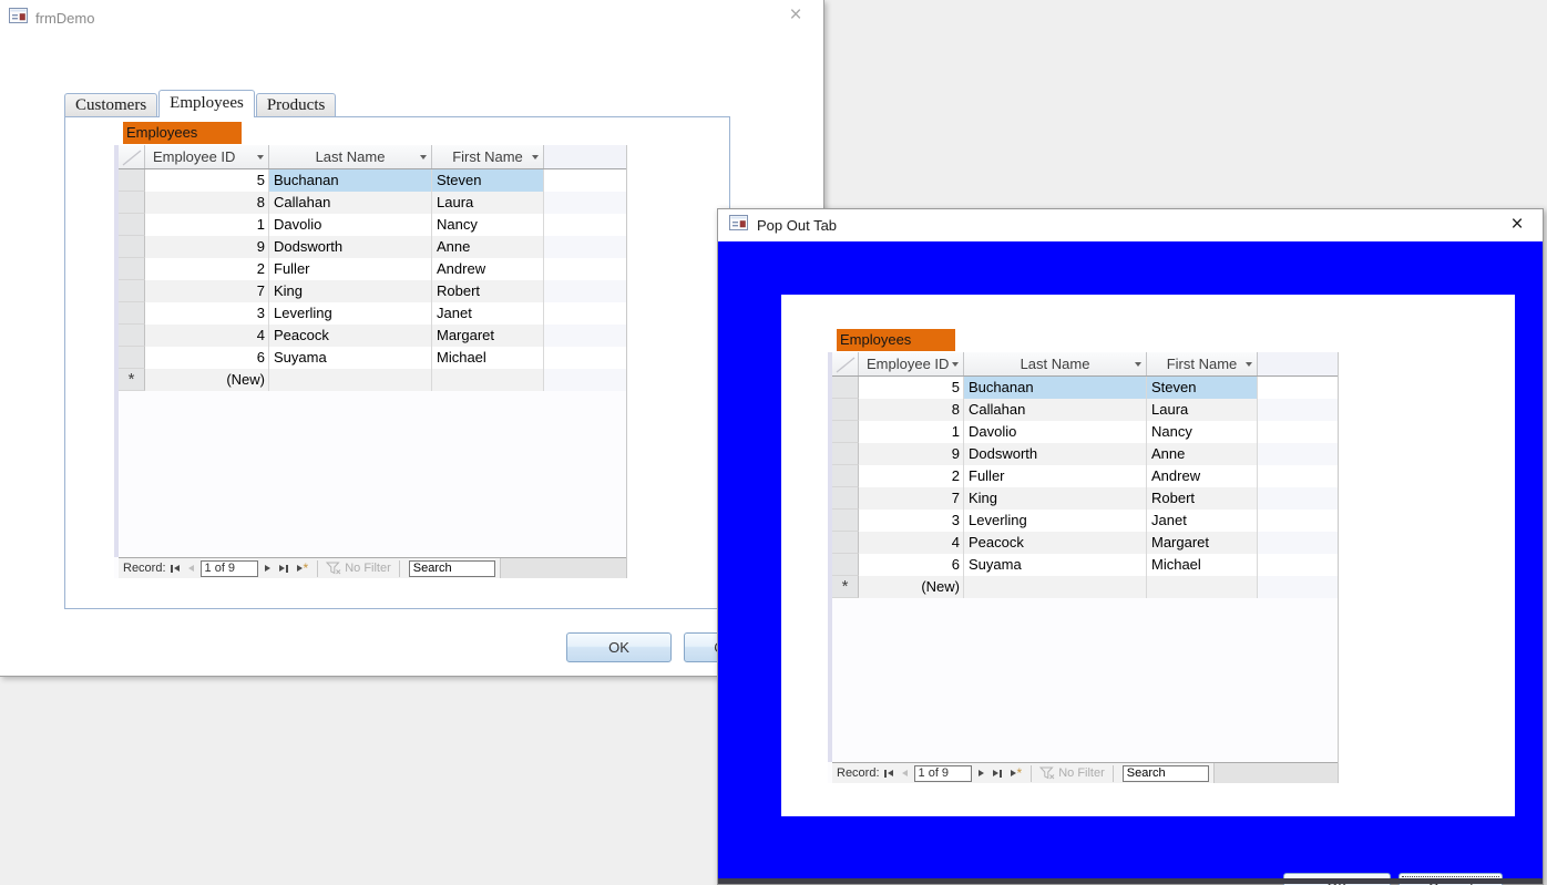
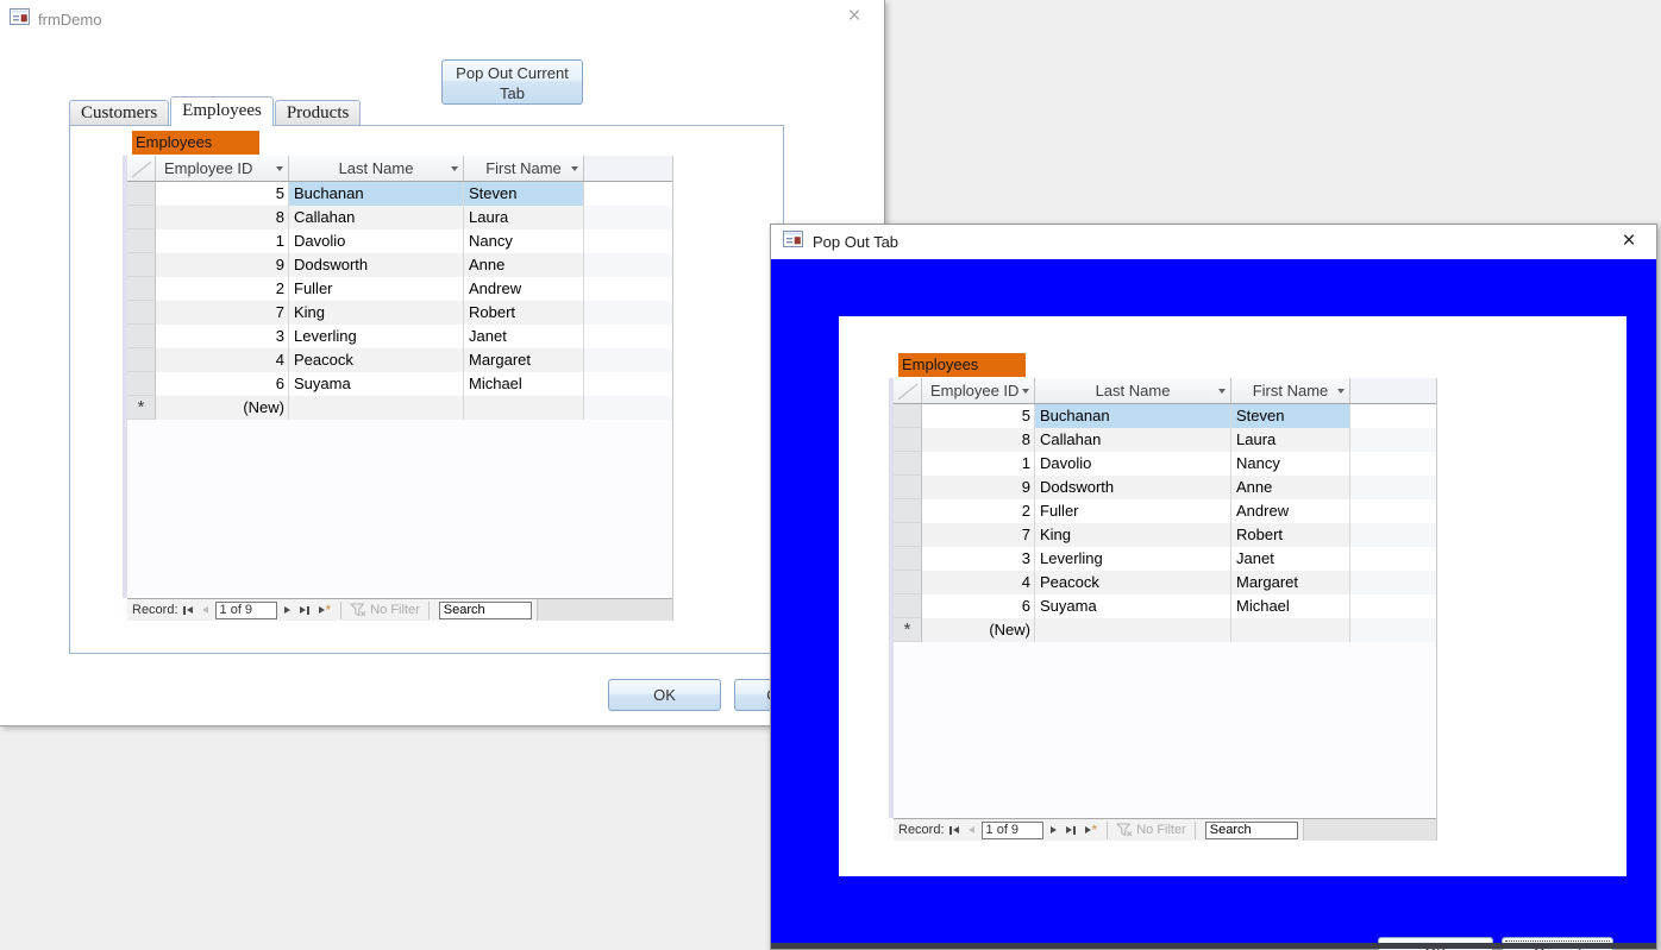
  frmDemo
  ×
+ Pop Out Current Tab
  Customers
  Employees
  Products
  Employees
  Employee ID
  Last Name
  First Name
  5
  Buchanan
  Steven
  8
  Callahan
  Laura
  1
  Davolio
  Nancy
  9
  Dodsworth
  Anne
  2
  Fuller
  Andrew
  7
  King
  Robert
  3
  Leverling
  Janet
  4
  Peacock
  Margaret
  6
  Suyama
  Michael
  *
  (New)
  Record:
  1 of 9
  *
  No Filter
  Search
  OK
  Pop Out Tab
  ×
  Employees
  Employee ID
  Last Name
  First Name
  5
  Buchanan
  Steven
  8
  Callahan
  Laura
  1
  Davolio
  Nancy
  9
  Dodsworth
  Anne
  2
  Fuller
  Andrew
  7
  King
  Robert
  3
  Leverling
  Janet
  4
  Peacock
  Margaret
  6
  Suyama
  Michael
  *
  (New)
  Record:
  1 of 9
  *
  No Filter
  Search
